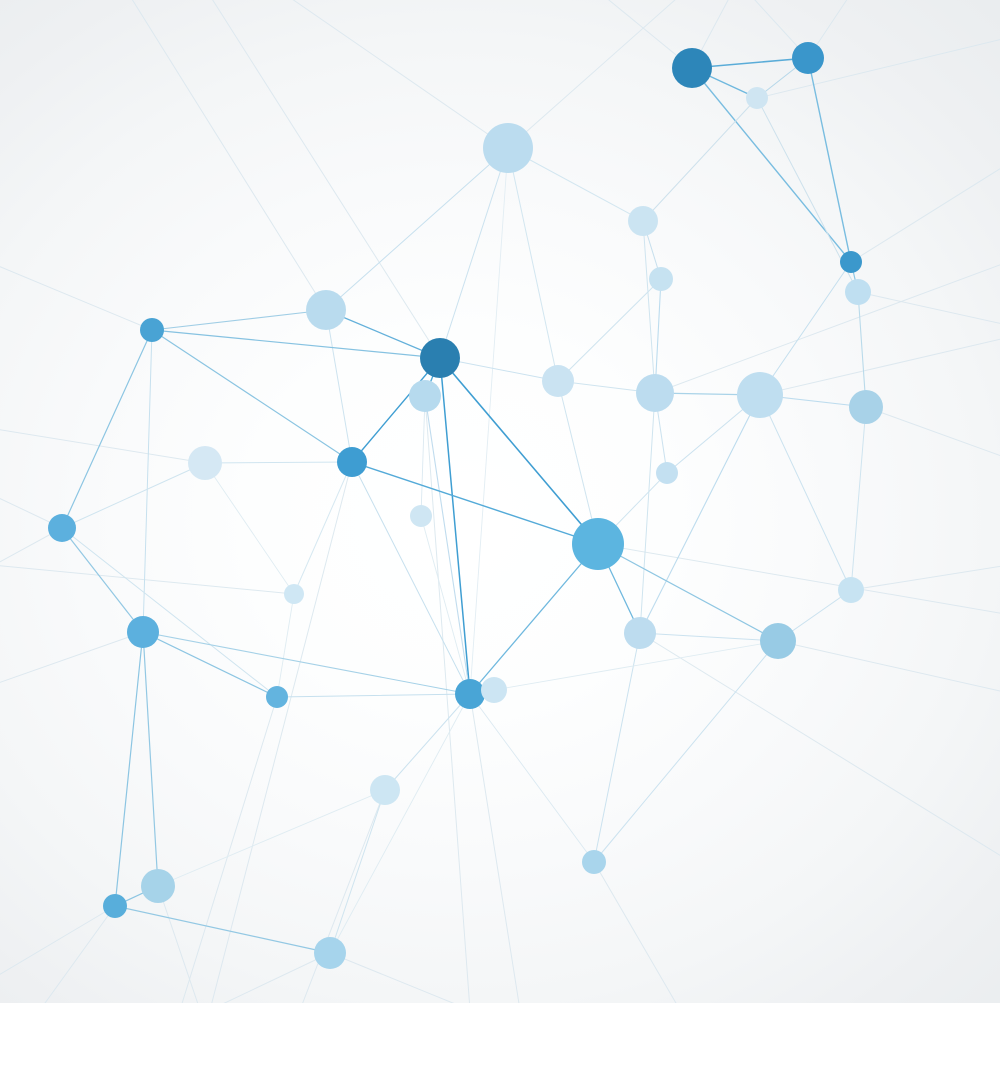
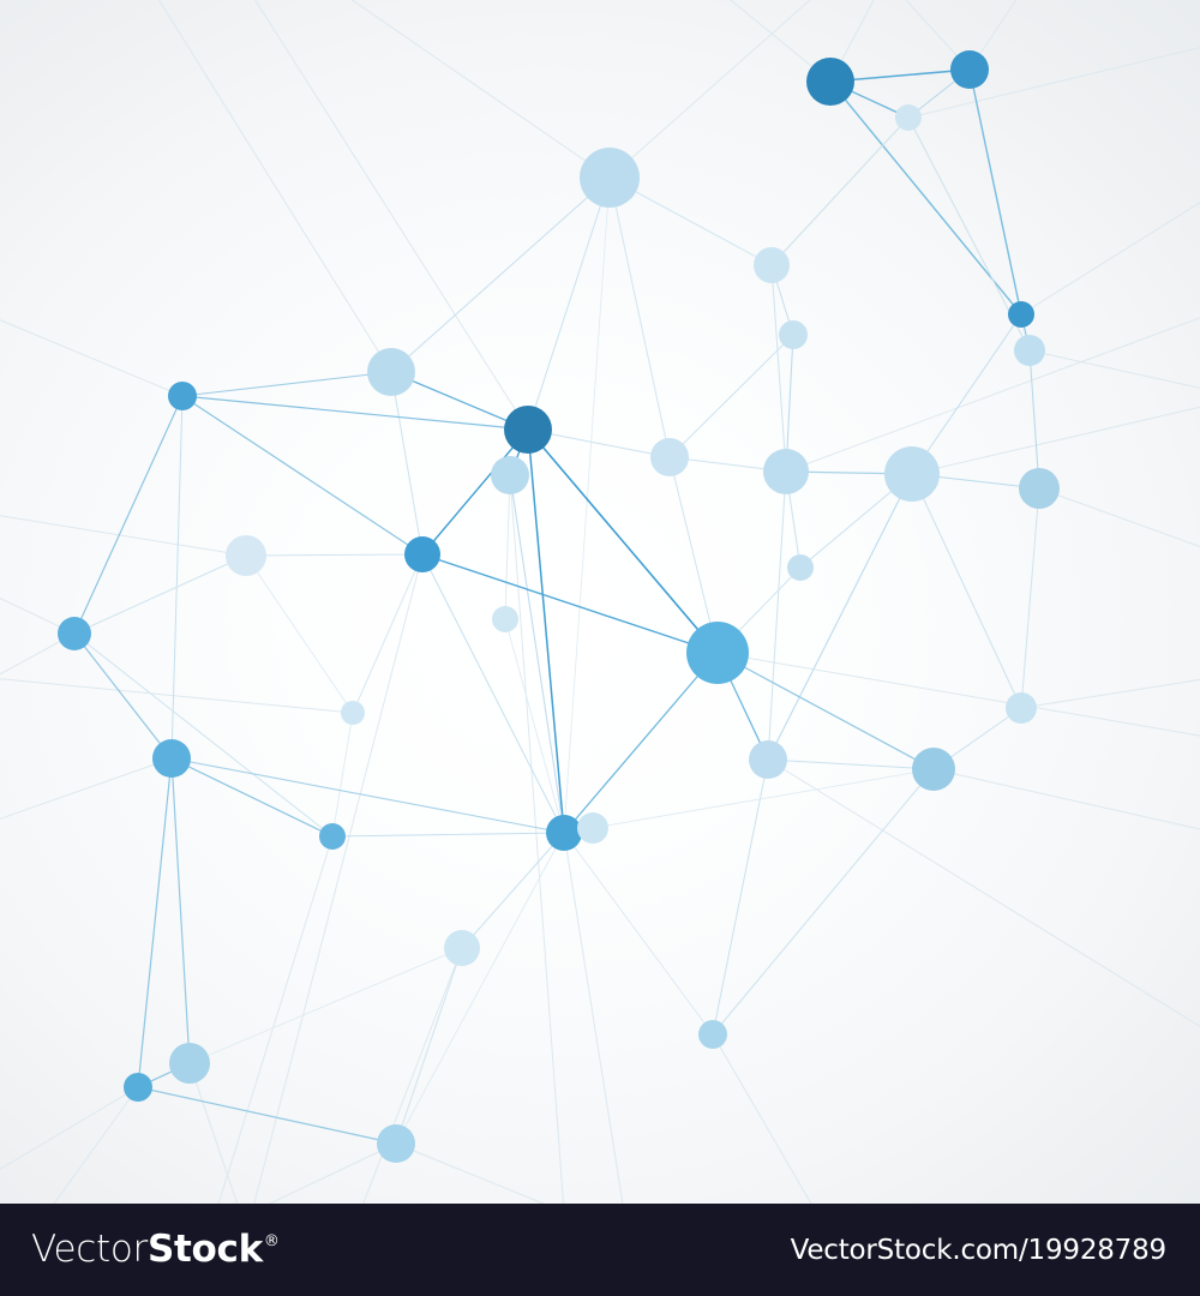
+ Vector
+ Stock
+ ®
+ VectorStock.com/19928789
